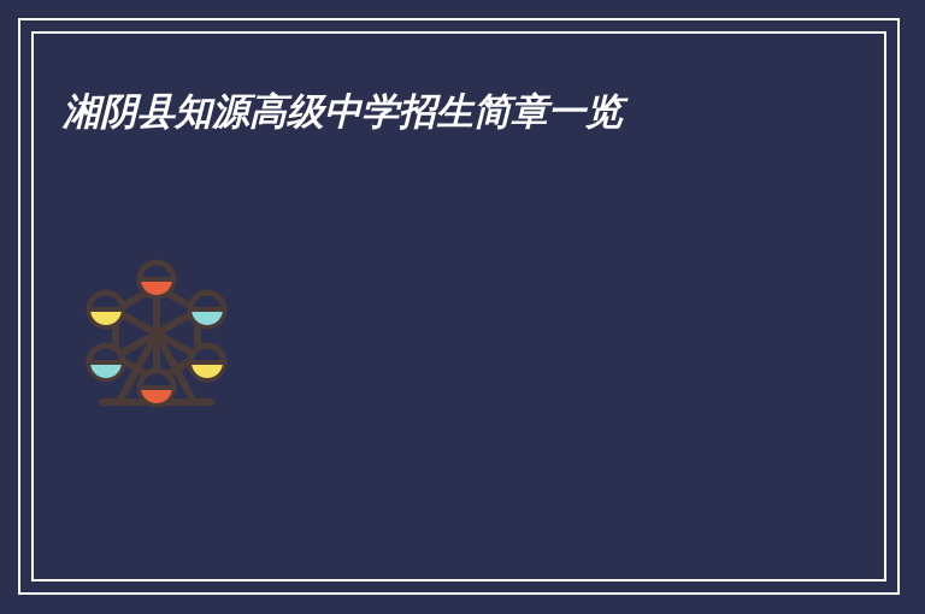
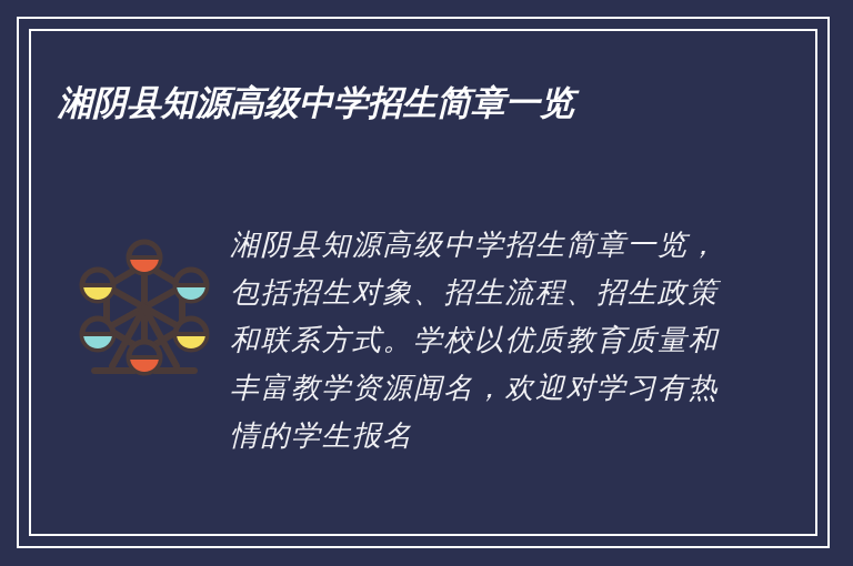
  湘阴县知源高级中学招生简章一览
+ 湘阴县知源高级中学招生简章一览，包括招生对象、招生流程、招生政策和联系方式。学校以优质教育质量和丰富教学资源闻名，欢迎对学习有热情的学生报名
